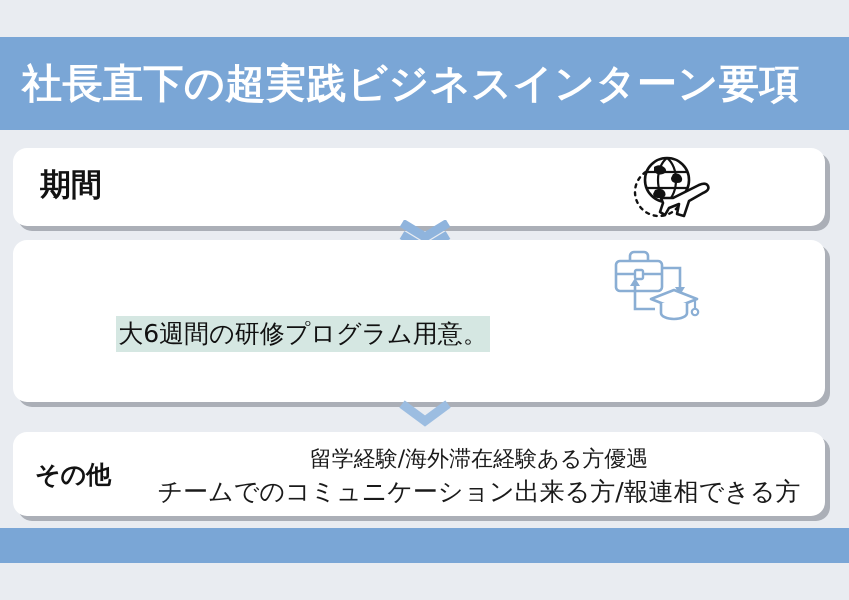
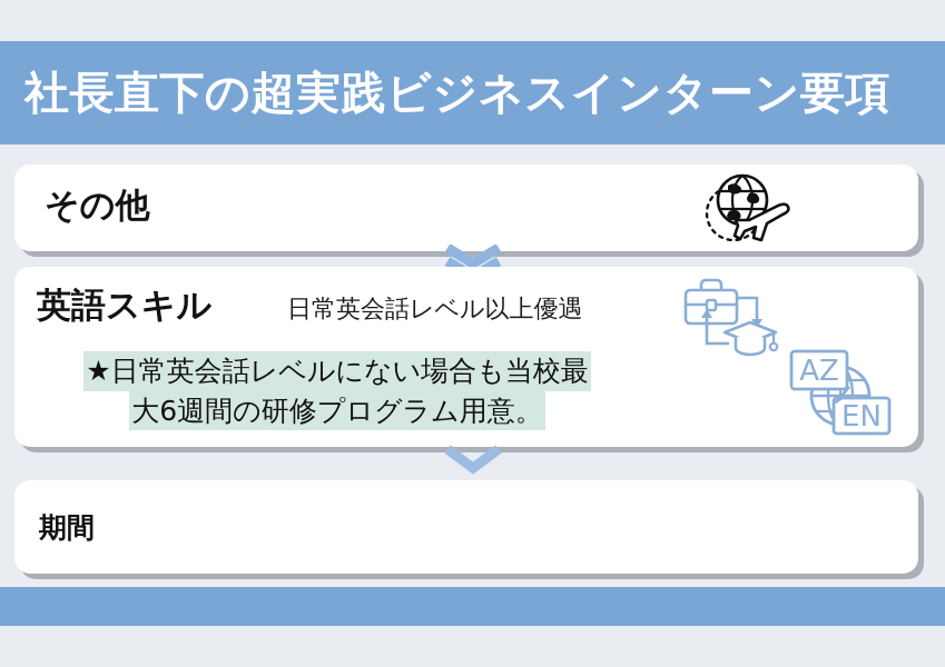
  社長直下の超実践ビジネスインターン要項
- 期間
+ その他
+ 英語スキル
+ 日常英会話レベル以上優遇
+ ★日常英会話レベルにない場合も当校最
  大6週間の研修プログラム用意。
+ AZ
+ EN
- その他
+ 期間
- 留学経験/海外滞在経験ある方優遇
- チームでのコミュニケーション出来る方/報連相できる方
